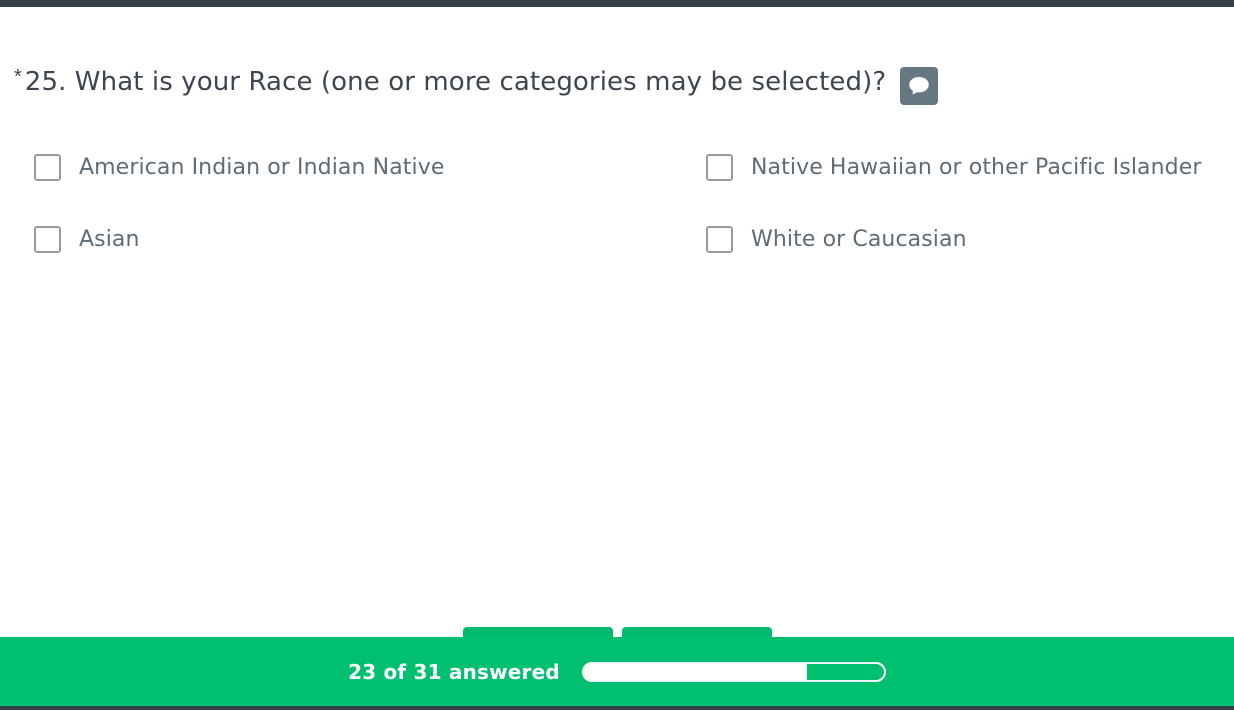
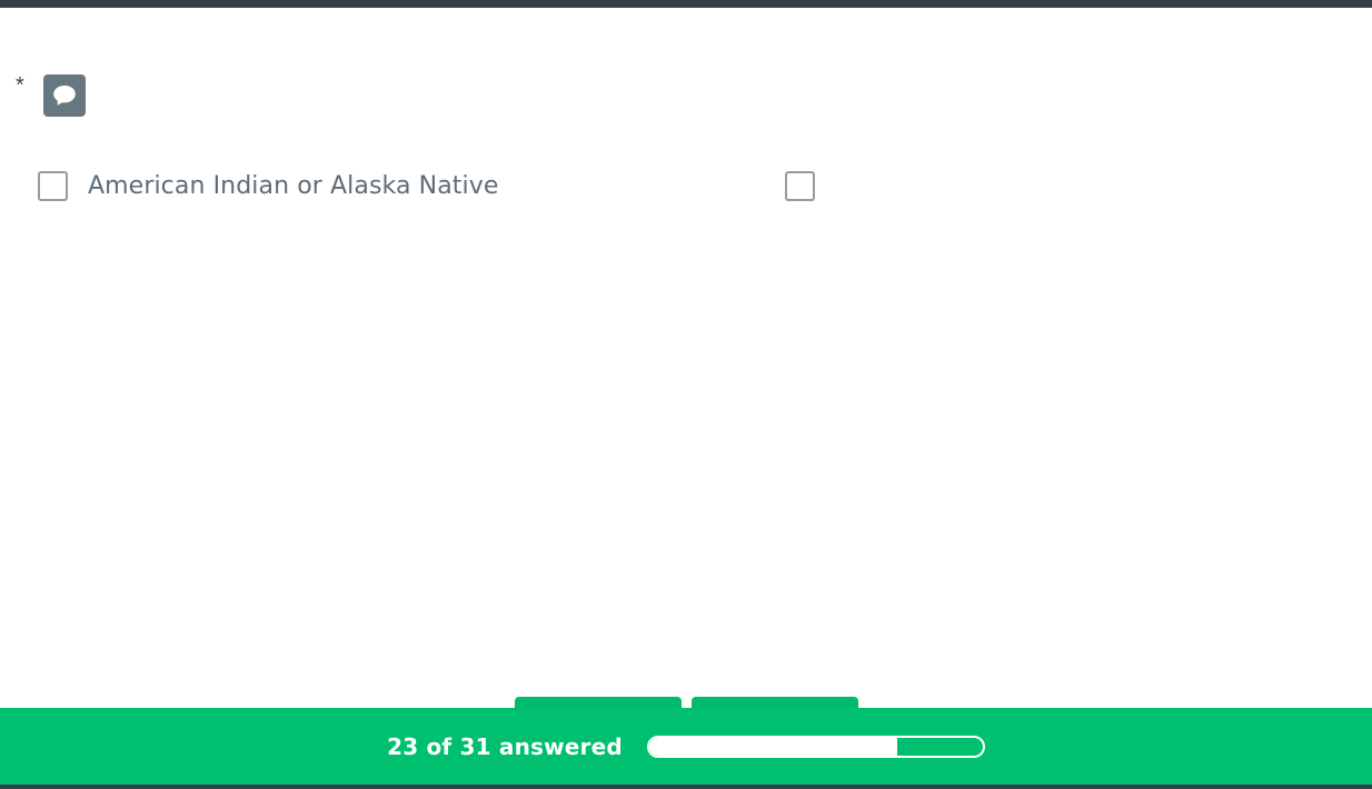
  *
- 25. What is your Race (one or more categories may be selected)?
- American Indian or Indian Native
+ American Indian or Alaska Native
- Asian
- Native Hawaiian or other Pacific Islander
- White or Caucasian
  23 of 31 answered
